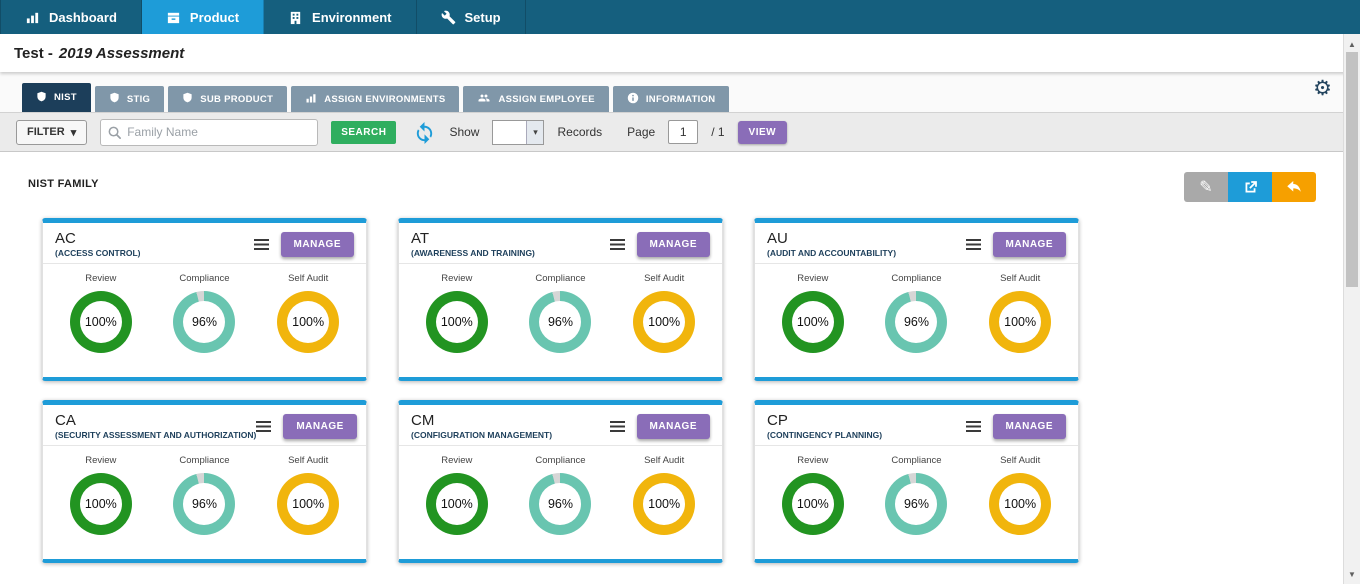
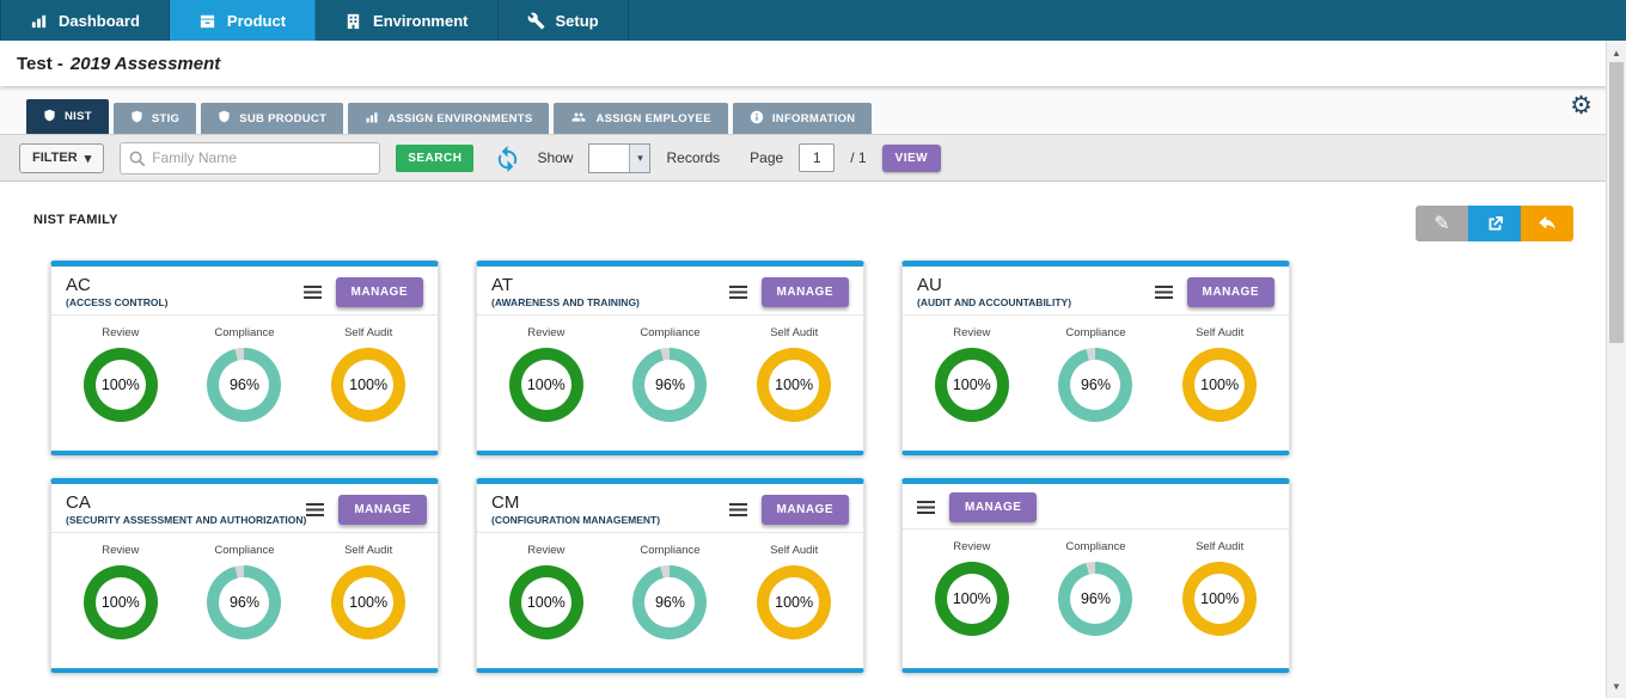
  Dashboard
  Product
  Environment
  Setup
  Test -
  2019 Assessment
  NIST
  STIG
  SUB PRODUCT
  ASSIGN ENVIRONMENTS
  ASSIGN EMPLOYEE
  INFORMATION
  ⚙
  FILTER
  ▾
  Family Name
  SEARCH
  Show
  ▾
  Records
  Page
  1
  / 1
  VIEW
  NIST FAMILY
  ✎
  AC
  (ACCESS CONTROL)
  MANAGE
  Review
  100%
  Compliance
  96%
  Self Audit
  100%
  AT
  (AWARENESS AND TRAINING)
  MANAGE
  Review
  100%
  Compliance
  96%
  Self Audit
  100%
  AU
  (AUDIT AND ACCOUNTABILITY)
  MANAGE
  Review
  100%
  Compliance
  96%
  Self Audit
  100%
  CA
  (SECURITY ASSESSMENT AND AUTHORIZATION)
  MANAGE
  Review
  100%
  Compliance
  96%
  Self Audit
  100%
  CM
  (CONFIGURATION MANAGEMENT)
  MANAGE
  Review
  100%
  Compliance
  96%
  Self Audit
  100%
- CP
- (CONTINGENCY PLANNING)
  MANAGE
  Review
  100%
  Compliance
  96%
  Self Audit
  100%
  ▲
  ▼
